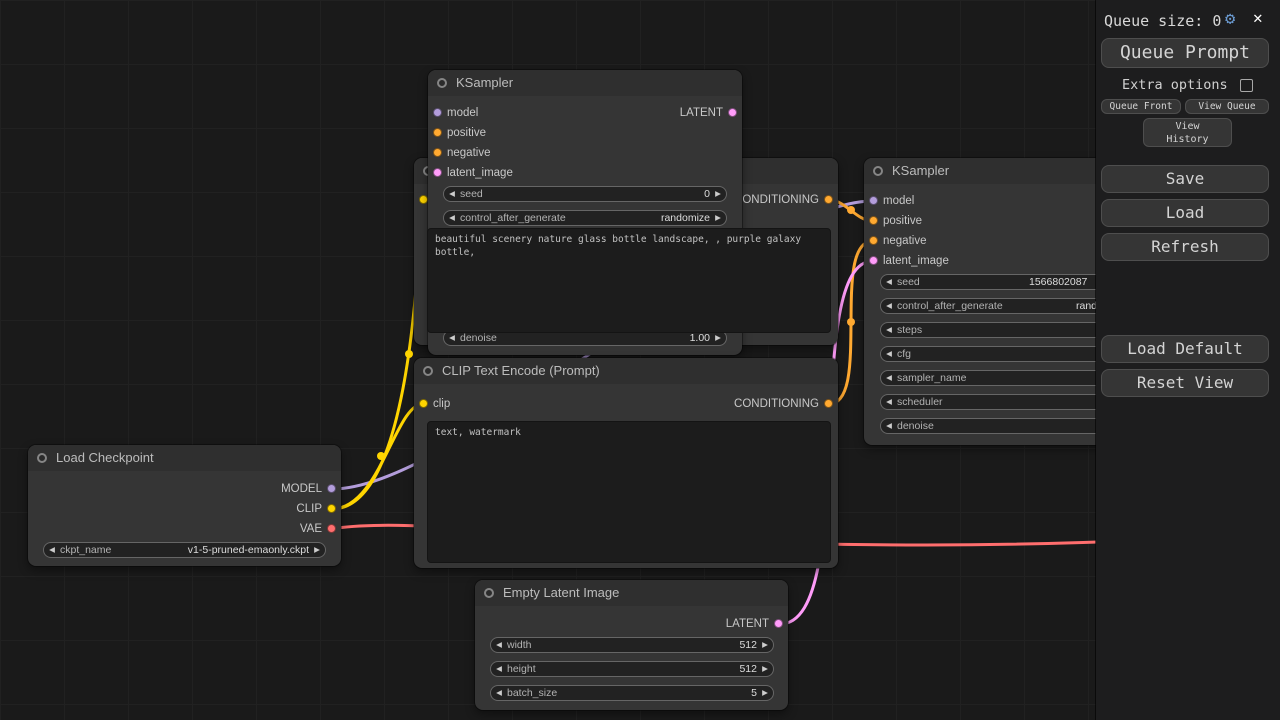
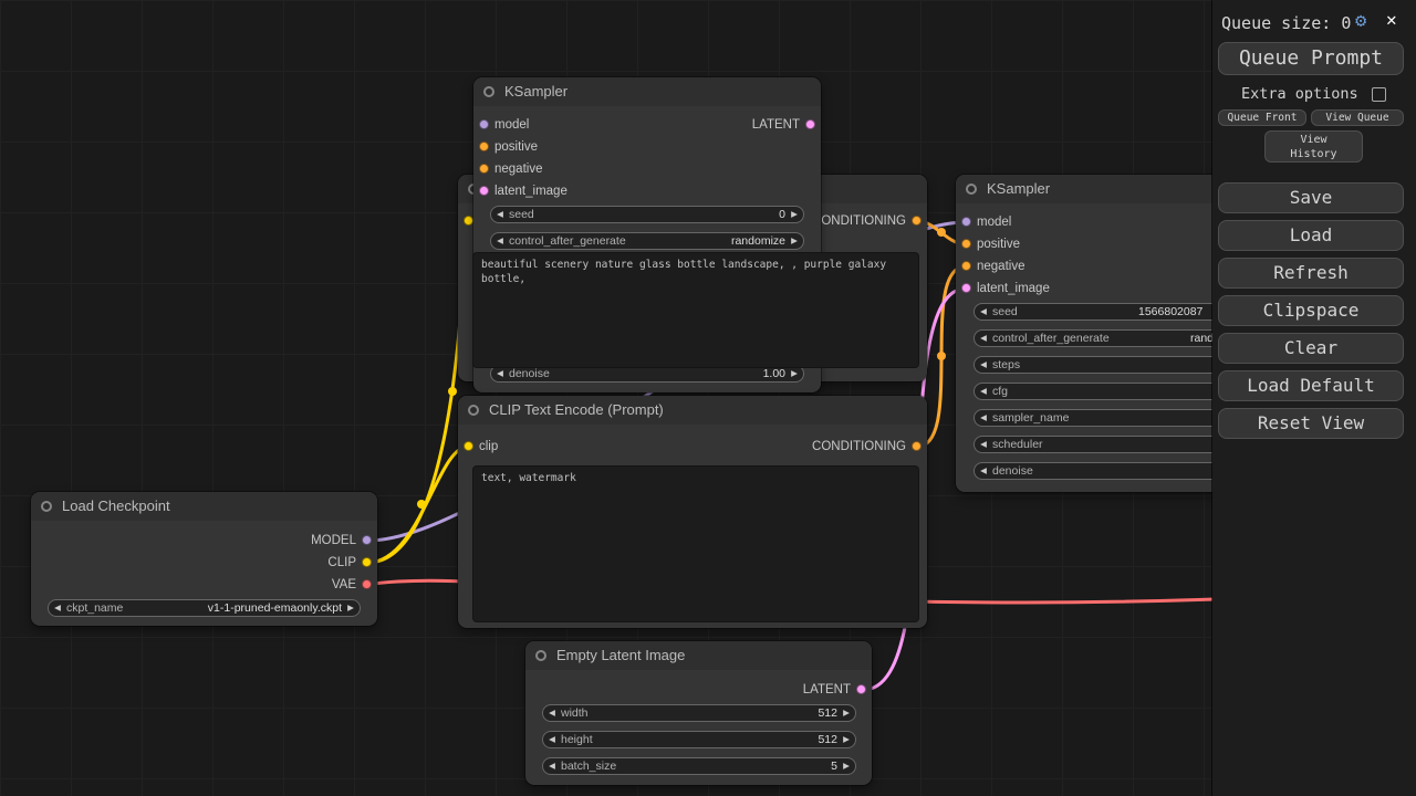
  ONDITIONING
  KSampler
  model
  LATENT
  positive
  negative
  latent_image
  ◀
  seed
  0
  ▶
  ◀
  control_after_generate
  randomize
  ▶
  ◀
  denoise
  1.00
  ▶
  beautiful scenery nature glass bottle landscape, , purple galaxy bottle,
  CLIP Text Encode (Prompt)
  clip
  CONDITIONING
  text, watermark
  KSampler
  model
  positive
  negative
  latent_image
  ◀
  seed
  1566802087
  ◀
  control_after_generate
  ◀
  steps
  ◀
  cfg
  ◀
  sampler_name
  ◀
  scheduler
  ◀
  denoise
  Load Checkpoint
  MODEL
  CLIP
  VAE
  ◀
  ckpt_name
- v1-5-pruned-emaonly.ckpt
+ v1-1-pruned-emaonly.ckpt
  ▶
  Empty Latent Image
  LATENT
  ◀
  width
  512
  ▶
  ◀
  height
  512
  ▶
  ◀
  batch_size
  5
  ▶
  Queue size: 0
  ⚙
  ✕
  Queue Prompt
  Extra options
  Queue Front
  View Queue
  View History
  Save
  Load
  Refresh
+ Clipspace
+ Clear
  Load Default
  Reset View
